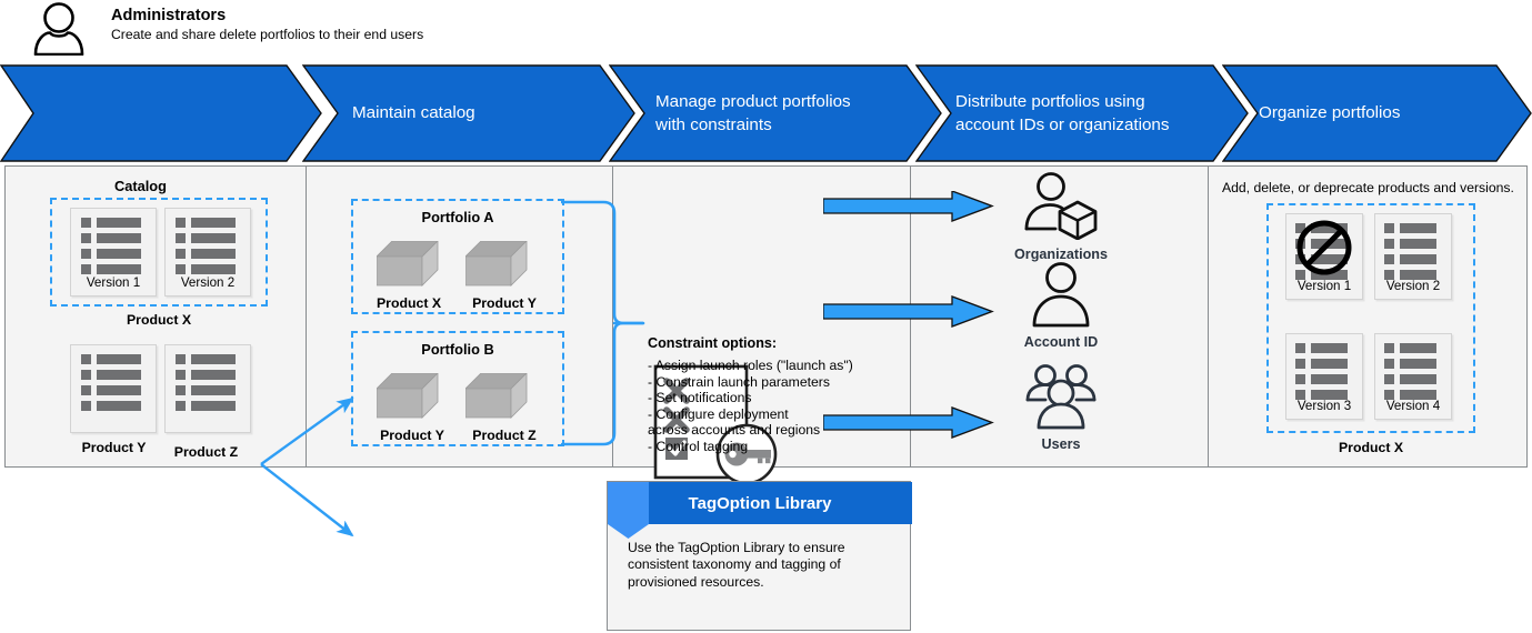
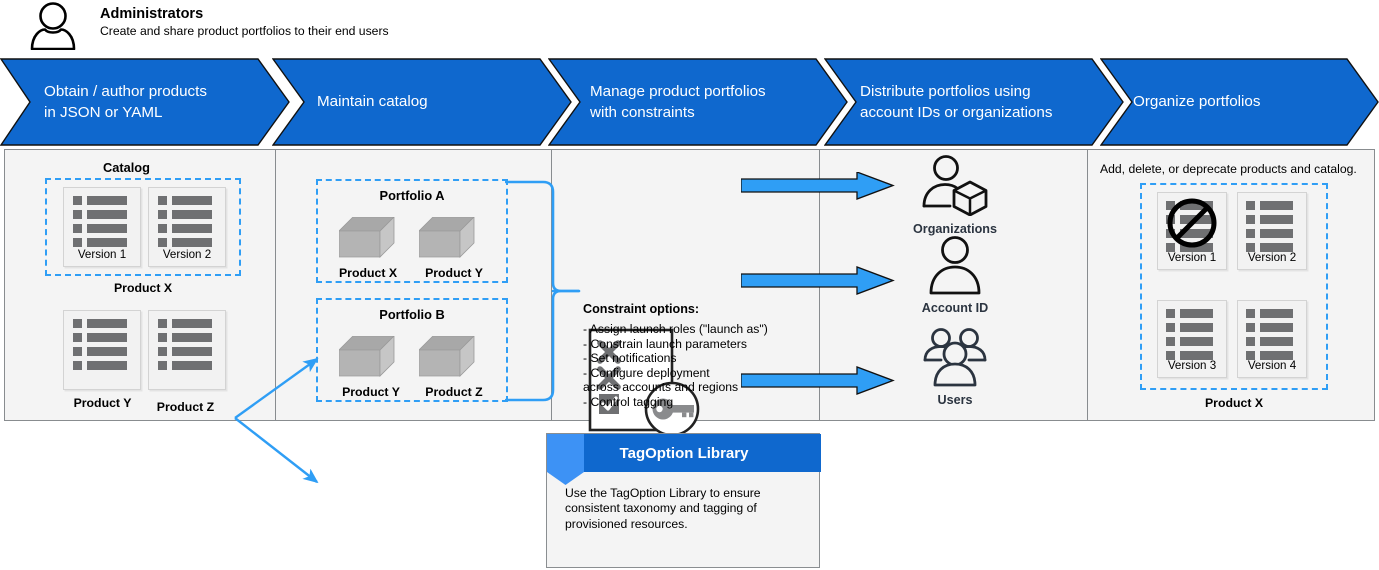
  Administrators
- Create and share delete portfolios to their end users
+ Create and share product portfolios to their end users
+ Obtain / author products
+ in JSON or YAML
  Maintain catalog
  Manage product portfolios
  with constraints
  Distribute portfolios using
  account IDs or organizations
  Organize portfolios
  Catalog
  Version 1
  Version 2
  Product X
  Product Y
  Product Z
  Portfolio A
  Product X
  Product Y
  Portfolio B
  Product Y
  Product Z
  Constraint options:
  - Assign launch roles ("launch as")
  - Constrain launch parameters
  - Set notifications
  - Configure deployment
  across accounts and regions
  - Control tagging
  Organizations
  Account ID
  Users
- Add, delete, or deprecate products and versions.
+ Add, delete, or deprecate products and catalog.
  Version 1
  Version 2
  Version 3
  Version 4
  Product X
  TagOption Library
  Use the TagOption Library to ensure
  consistent taxonomy and tagging of
  provisioned resources.
